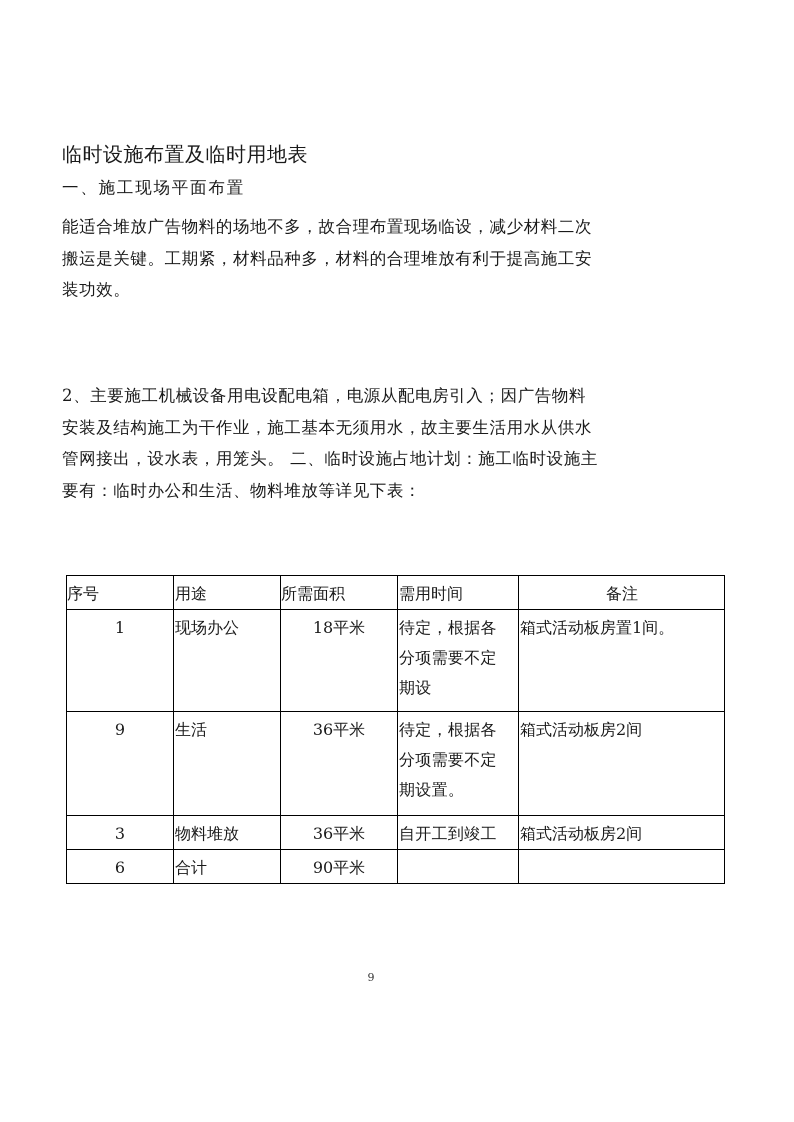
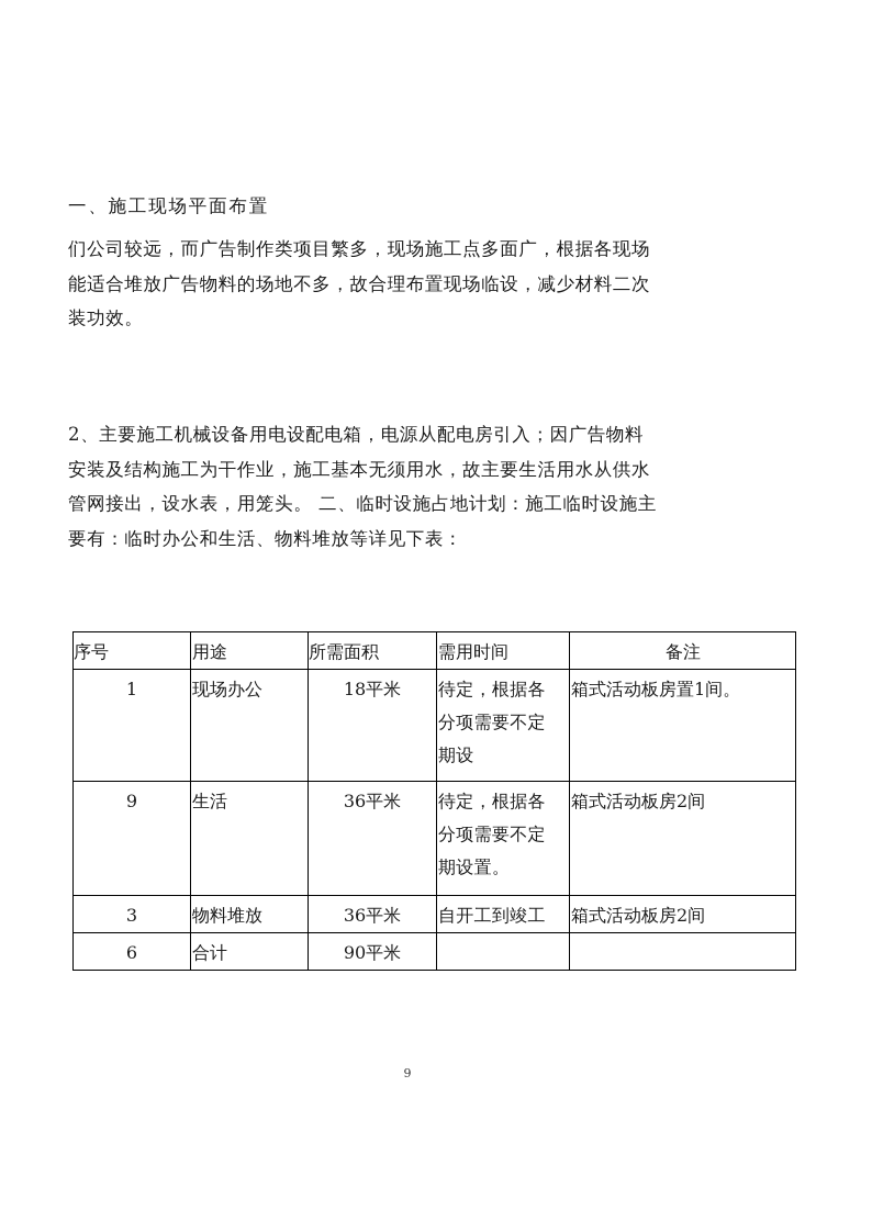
- 临时设施布置及临时用地表
  一、施工现场平面布置
+ 们公司较远，而广告制作类项目繁多，现场施工点多面广，根据各现场
  能适合堆放广告物料的场地不多，故合理布置现场临设，减少材料二次
- 搬运是关键。工期紧，材料品种多，材料的合理堆放有利于提高施工安
  装功效。
  2、主要施工机械设备用电设配电箱，电源从配电房引入；因广告物料
  安装及结构施工为干作业，施工基本无须用水，故主要生活用水从供水
  管网接出，设水表，用笼头。 二、临时设施占地计划：施工临时设施主
  要有：临时办公和生活、物料堆放等详见下表：
  序号	用途	所需面积	需用时间	备注
  1	现场办公	18平米	待定，根据各 分项需要不定 期设	箱式活动板房置1间。
  9	生活	36平米	待定，根据各 分项需要不定 期设置。	箱式活动板房2间
  3	物料堆放	36平米	自开工到竣工	箱式活动板房2间
  6	合计	90平米
  9
